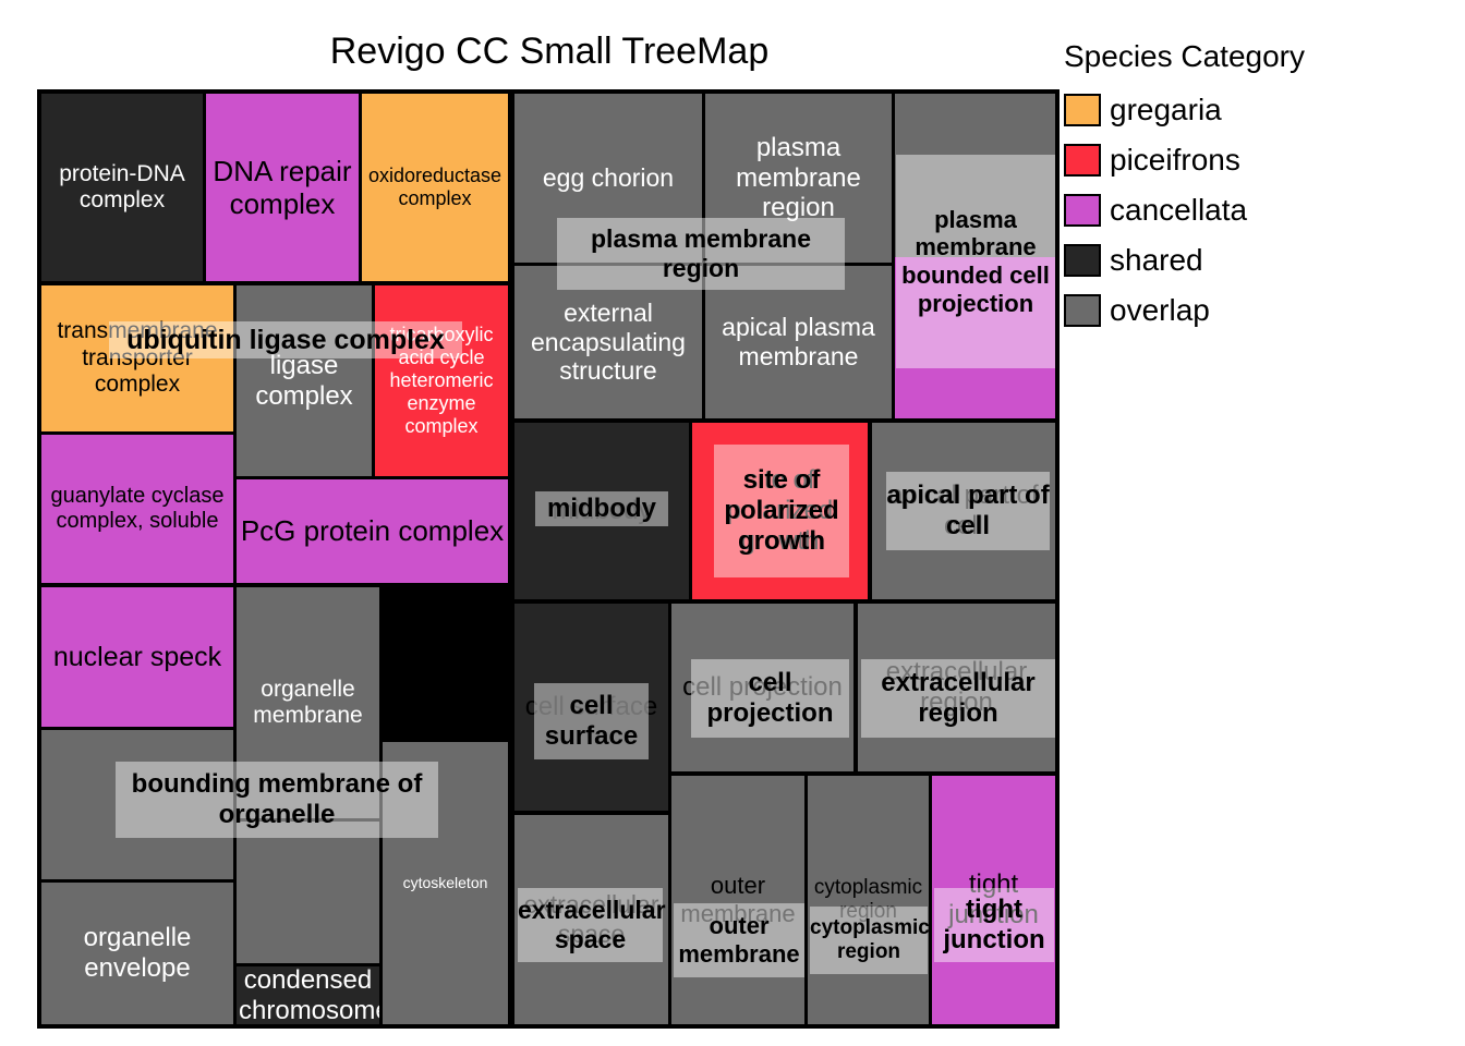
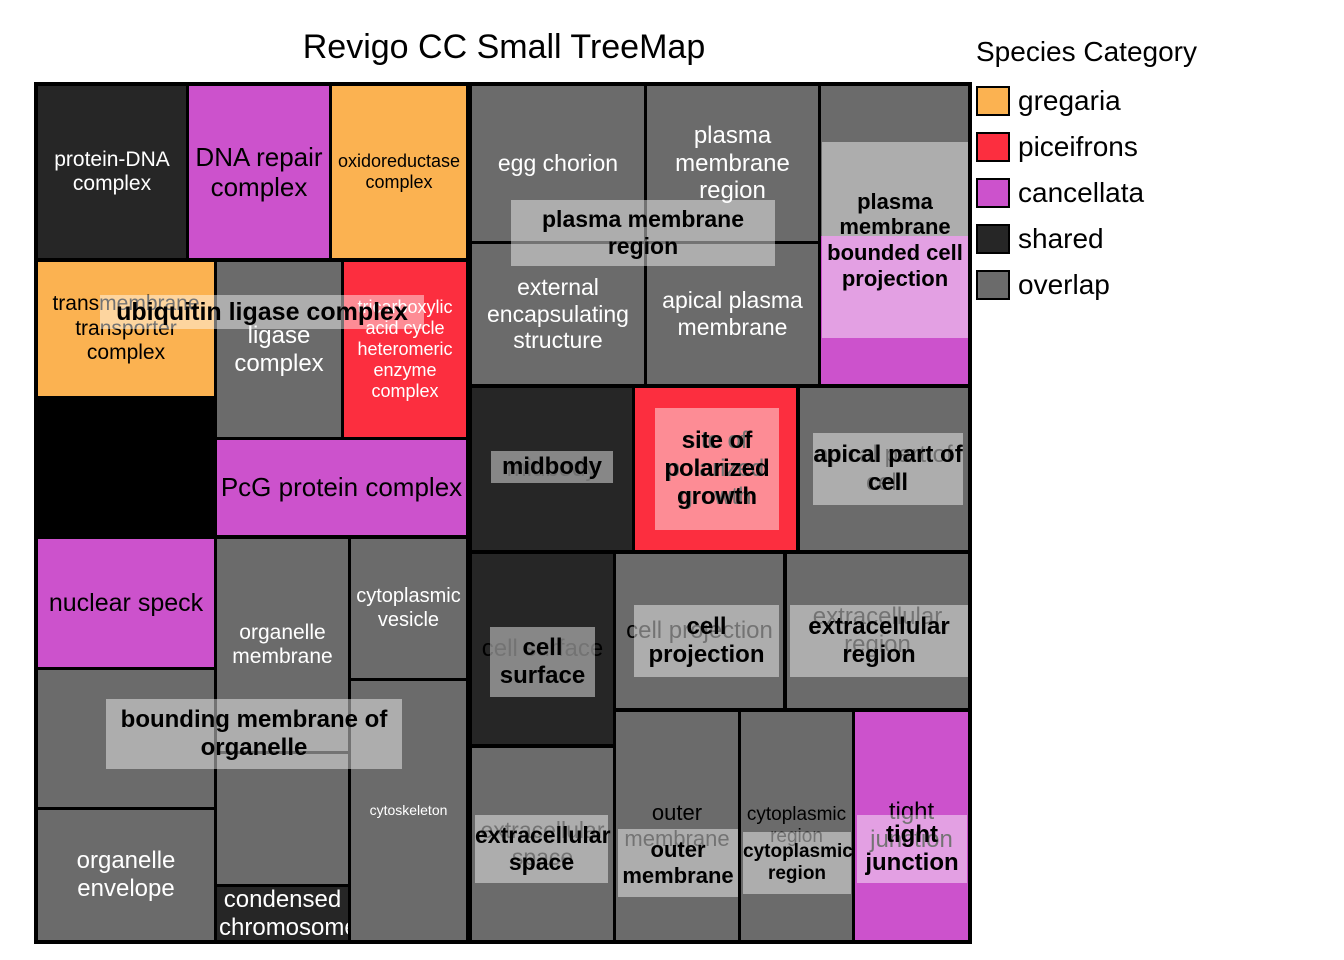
  Revigo CC Small TreeMap
  Species Category
  gregaria
  piceifrons
  cancellata
  shared
  overlap
  protein-DNA complex
  DNA repair complex
  oxidoreductase complex
  transmembrane transporter complex
  ligase complex
  tricarboxylic acid cycle heteromeric enzyme complex
- guanylate cyclase complex, soluble
  PcG protein complex
  nuclear speck
  organelle membrane
+ cytoplasmic vesicle
  cytoskeleton
  organelle envelope
  condensed chromosom
  egg chorion
  plasma membrane region
  external encapsulating structure
  apical plasma membrane
  midbody
  site of polarized growth
  apical part of cell
  cell surface
  cell projection
  extracellular region
  extracellular space
  outer membrane
  cytoplasmic region
  tight junction
  ubiquitin ligase complex
  plasma membrane region
  plasma membrane bounded cell projection
  midbody
  apical part of cell
  cell surface
  cell projection
  extracellular region
  bounding membrane of organelle
  extracellular space
  outer membrane
  cytoplasmic region
  tight junction
